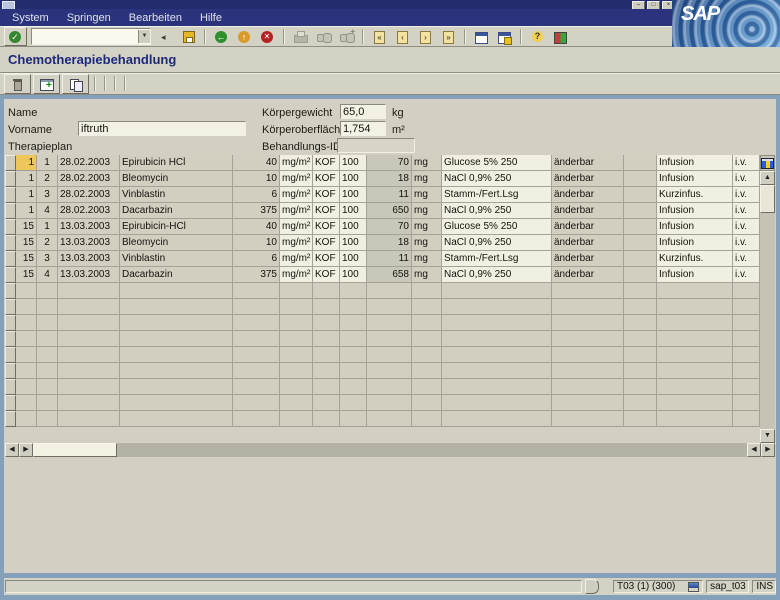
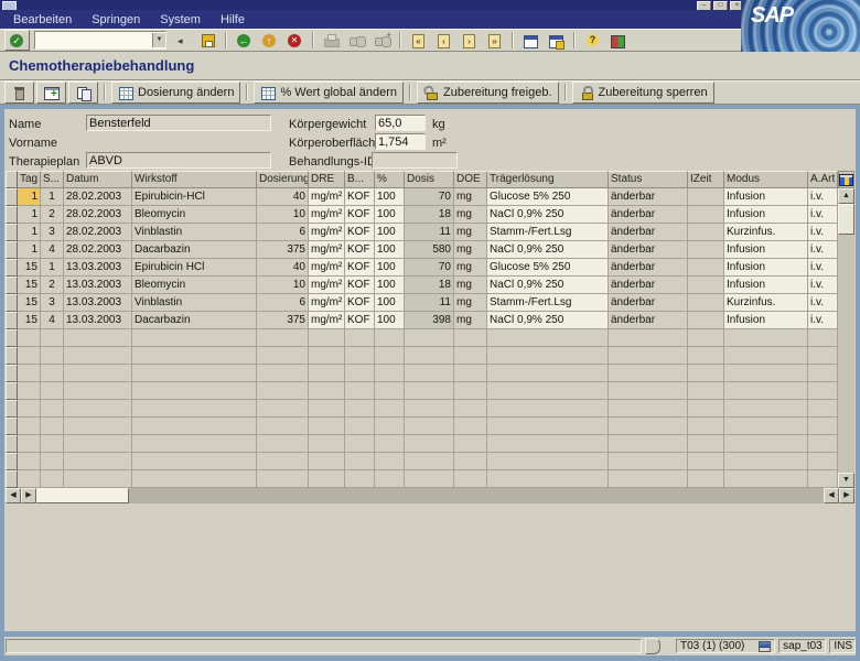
- System
+ Bearbeiten
  Springen
- Bearbeiten
+ System
  Hilfe
  SAP
  Chemotherapiebehandlung
+ Dosierung ändern
+ % Wert global ändern
+ Zubereitung freigeb.
+ Zubereitung sperren
  Name
+ Bensterfeld
  Vorname
- iftruth
  Therapieplan
+ ABVD
  Körpergewicht
  65,0
  kg
  Körperoberfläch
  1,754
  m²
  Behandlungs-I
+ Tag
+ S...
+ Datum
+ Wirkstoff
+ Dosierung
+ DRE
+ B...
+ %
+ Dosis
+ DOE
+ Trägerlösung
+ Status
+ IZeit
+ Modus
+ A.Art
  1
  1
  28.02.2003
- Epirubicin HCl
+ Epirubicin-HCl
  40
  mg/m²
  KOF
  100
  70
  mg
  Glucose 5% 250
  änderbar
  Infusion
  i.v.
  1
  2
  28.02.2003
  Bleomycin
  10
  mg/m²
  KOF
  100
  18
  mg
  NaCl 0,9% 250
  änderbar
  Infusion
  i.v.
  1
  3
  28.02.2003
  Vinblastin
  6
  mg/m²
  KOF
  100
  11
  mg
  Stamm-/Fert.Lsg
  änderbar
  Kurzinfus.
  i.v.
  1
  4
  28.02.2003
  Dacarbazin
  375
  mg/m²
  KOF
  100
- 650
+ 580
  mg
  NaCl 0,9% 250
  änderbar
  Infusion
  i.v.
  15
  1
  13.03.2003
- Epirubicin-HCl
+ Epirubicin HCl
  40
  mg/m²
  KOF
  100
  70
  mg
  Glucose 5% 250
  änderbar
  Infusion
  i.v.
  15
  2
  13.03.2003
  Bleomycin
  10
  mg/m²
  KOF
  100
  18
  mg
  NaCl 0,9% 250
  änderbar
  Infusion
  i.v.
  15
  3
  13.03.2003
  Vinblastin
  6
  mg/m²
  KOF
  100
  11
  mg
  Stamm-/Fert.Lsg
  änderbar
  Kurzinfus.
  i.v.
  15
  4
  13.03.2003
  Dacarbazin
  375
  mg/m²
  KOF
  100
- 658
+ 398
  mg
  NaCl 0,9% 250
  änderbar
  Infusion
  i.v.
  T03 (1) (300)
  sap_t03
  INS
